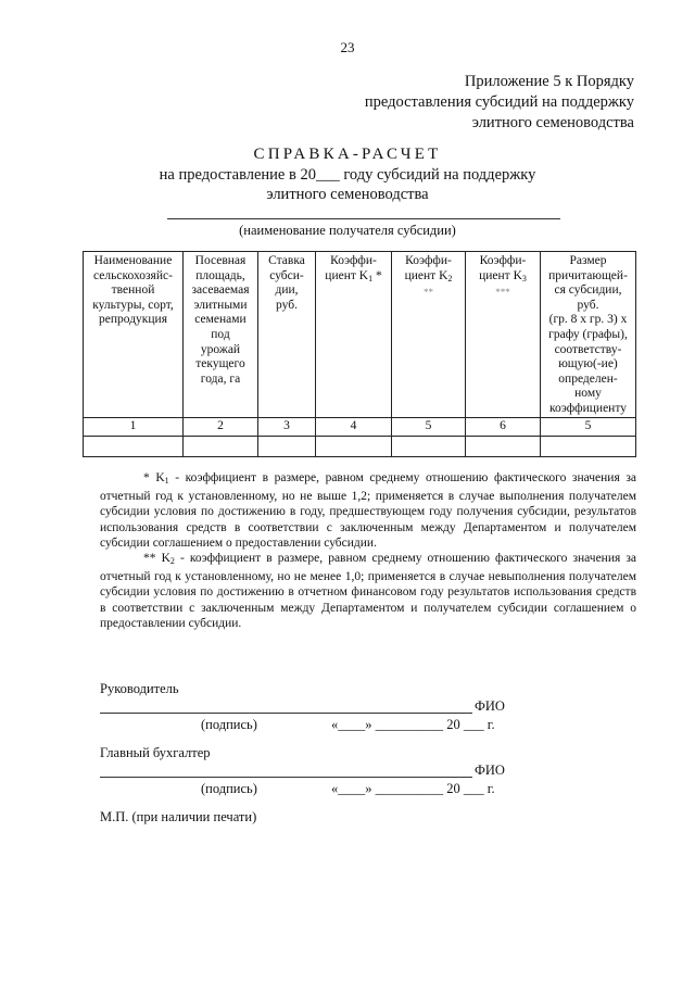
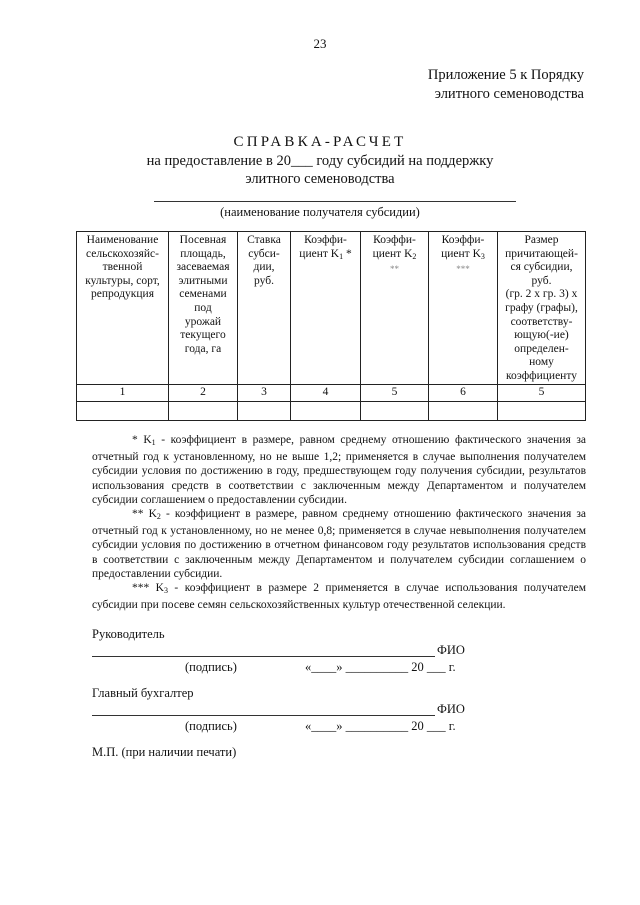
  23
  Приложение 5 к Порядку
- предоставления субсидий на поддержку
  элитного семеноводства
  СПРАВКА-РАСЧЕТ
  на предоставление в 20___ году субсидий на поддержку
  элитного семеноводства
  (наименование получателя субсидии)
- Наименованиесельскохозяйс-твеннойкультуры, сорт,репродукция	Посевнаяплощадь,засеваемаяэлитнымисеменамиподурожайтекущегогода, га	Ставкасубси-дии,руб.	Коэффи- циент K1 *	Коэффи- циент K2 **	Коэффи- циент K3 ***	Размерпричитающей-ся субсидии,руб.(гр. 8 x гр. 3) xграфу (графы),соответству-ющую(-ие)определен-номукоэффициенту
+ Наименованиесельскохозяйс-твеннойкультуры, сорт,репродукция	Посевнаяплощадь,засеваемаяэлитнымисеменамиподурожайтекущегогода, га	Ставкасубси-дии,руб.	Коэффи- циент K1 *	Коэффи- циент K2 **	Коэффи- циент K3 ***	Размерпричитающей-ся субсидии,руб.(гр. 2 x гр. 3) xграфу (графы),соответству-ющую(-ие)определен-номукоэффициенту
  1	2	3	4	5	6	5
  * K1 - коэффициент в размере, равном среднему отношению фактического значения за отчетный год к установленному, но не выше 1,2; применяется в случае выполнения получателем субсидии условия по достижению в году, предшествующем году получения субсидии, результатов использования средств в соответствии с заключенным между Департаментом и получателем субсидии соглашением о предоставлении субсидии.
- ** K2 - коэффициент в размере, равном среднему отношению фактического значения за отчетный год к установленному, но не менее 1,0; применяется в случае невыполнения получателем субсидии условия по достижению в отчетном финансовом году результатов использования средств в соответствии с заключенным между Департаментом и получателем субсидии соглашением о предоставлении субсидии.
+ ** K2 - коэффициент в размере, равном среднему отношению фактического значения за отчетный год к установленному, но не менее 0,8; применяется в случае невыполнения получателем субсидии условия по достижению в отчетном финансовом году результатов использования средств в соответствии с заключенным между Департаментом и получателем субсидии соглашением о предоставлении субсидии.
+ *** K3 - коэффициент в размере 2 применяется в случае использования получателем субсидии при посеве семян сельскохозяйственных культур отечественной селекции.
  Руководитель
  ФИО
  (подпись)
  «____» __________ 20 ___ г.
  Главный бухгалтер
  ФИО
  (подпись)
  «____» __________ 20 ___ г.
  М.П. (при наличии печати)
